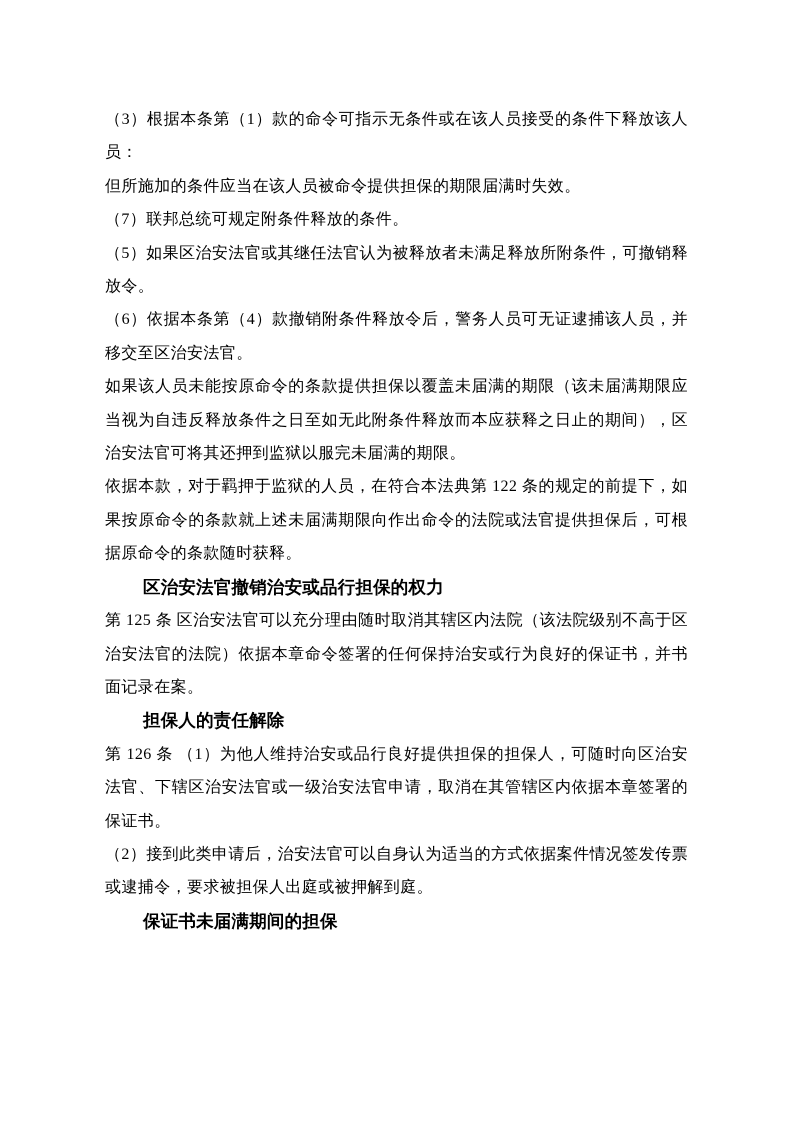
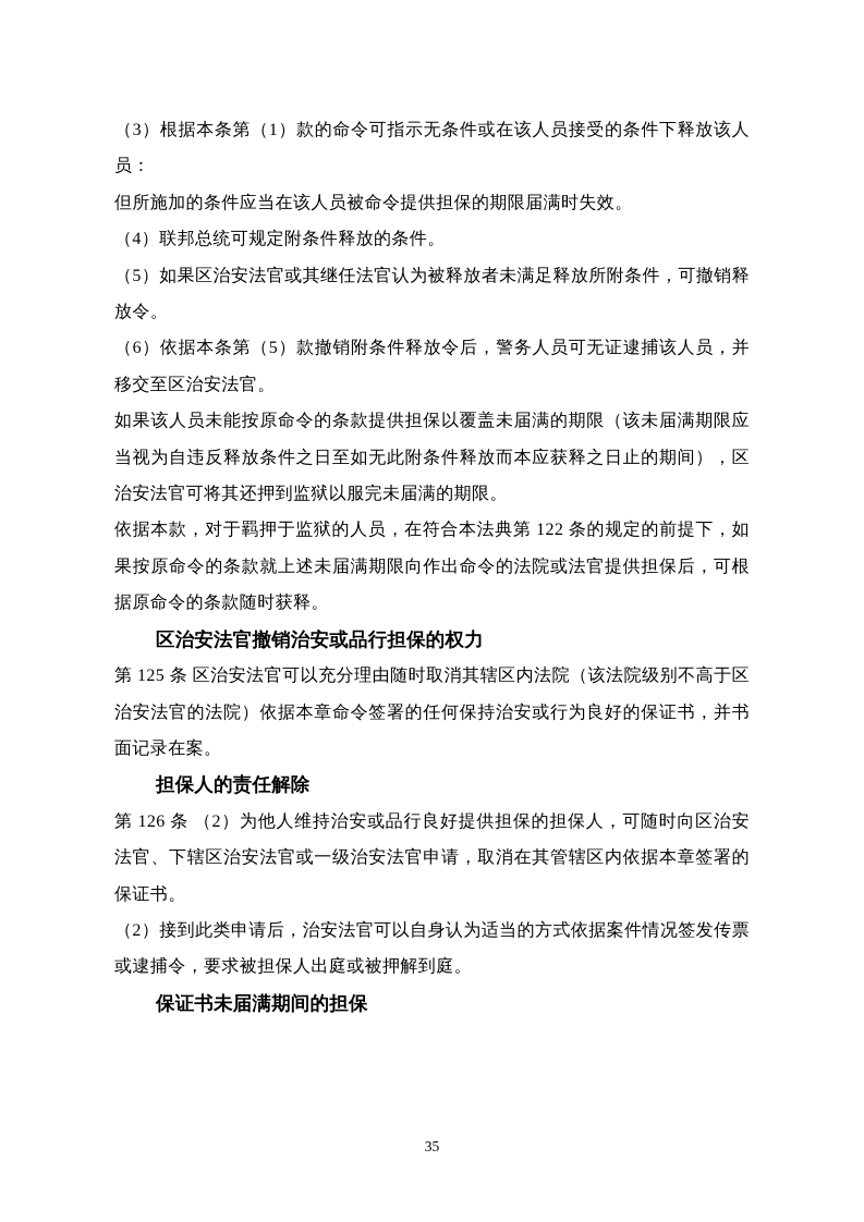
  （3）根据本条第（1）款的命令可指示无条件或在该人员接受的条件下释放该人员：
  但所施加的条件应当在该人员被命令提供担保的期限届满时失效。
- （7）联邦总统可规定附条件释放的条件。
+ （4）联邦总统可规定附条件释放的条件。
  （5）如果区治安法官或其继任法官认为被释放者未满足释放所附条件，可撤销释放令。
- （6）依据本条第（4）款撤销附条件释放令后，警务人员可无证逮捕该人员，并移交至区治安法官。
+ （6）依据本条第（5）款撤销附条件释放令后，警务人员可无证逮捕该人员，并移交至区治安法官。
  如果该人员未能按原命令的条款提供担保以覆盖未届满的期限（该未届满期限应当视为自违反释放条件之日至如无此附条件释放而本应获释之日止的期间），区治安法官可将其还押到监狱以服完未届满的期限。
  依据本款，对于羁押于监狱的人员，在符合本法典第 122 条的规定的前提下，如果按原命令的条款就上述未届满期限向作出命令的法院或法官提供担保后，可根据原命令的条款随时获释。
  区治安法官撤销治安或品行担保的权力
  第 125 条 区治安法官可以充分理由随时取消其辖区内法院（该法院级别不高于区治安法官的法院）依据本章命令签署的任何保持治安或行为良好的保证书，并书面记录在案。
  担保人的责任解除
- 第 126 条 （1）为他人维持治安或品行良好提供担保的担保人，可随时向区治安法官、下辖区治安法官或一级治安法官申请，取消在其管辖区内依据本章签署的保证书。
+ 第 126 条 （2）为他人维持治安或品行良好提供担保的担保人，可随时向区治安法官、下辖区治安法官或一级治安法官申请，取消在其管辖区内依据本章签署的保证书。
  （2）接到此类申请后，治安法官可以自身认为适当的方式依据案件情况签发传票或逮捕令，要求被担保人出庭或被押解到庭。
  保证书未届满期间的担保
+ 35
